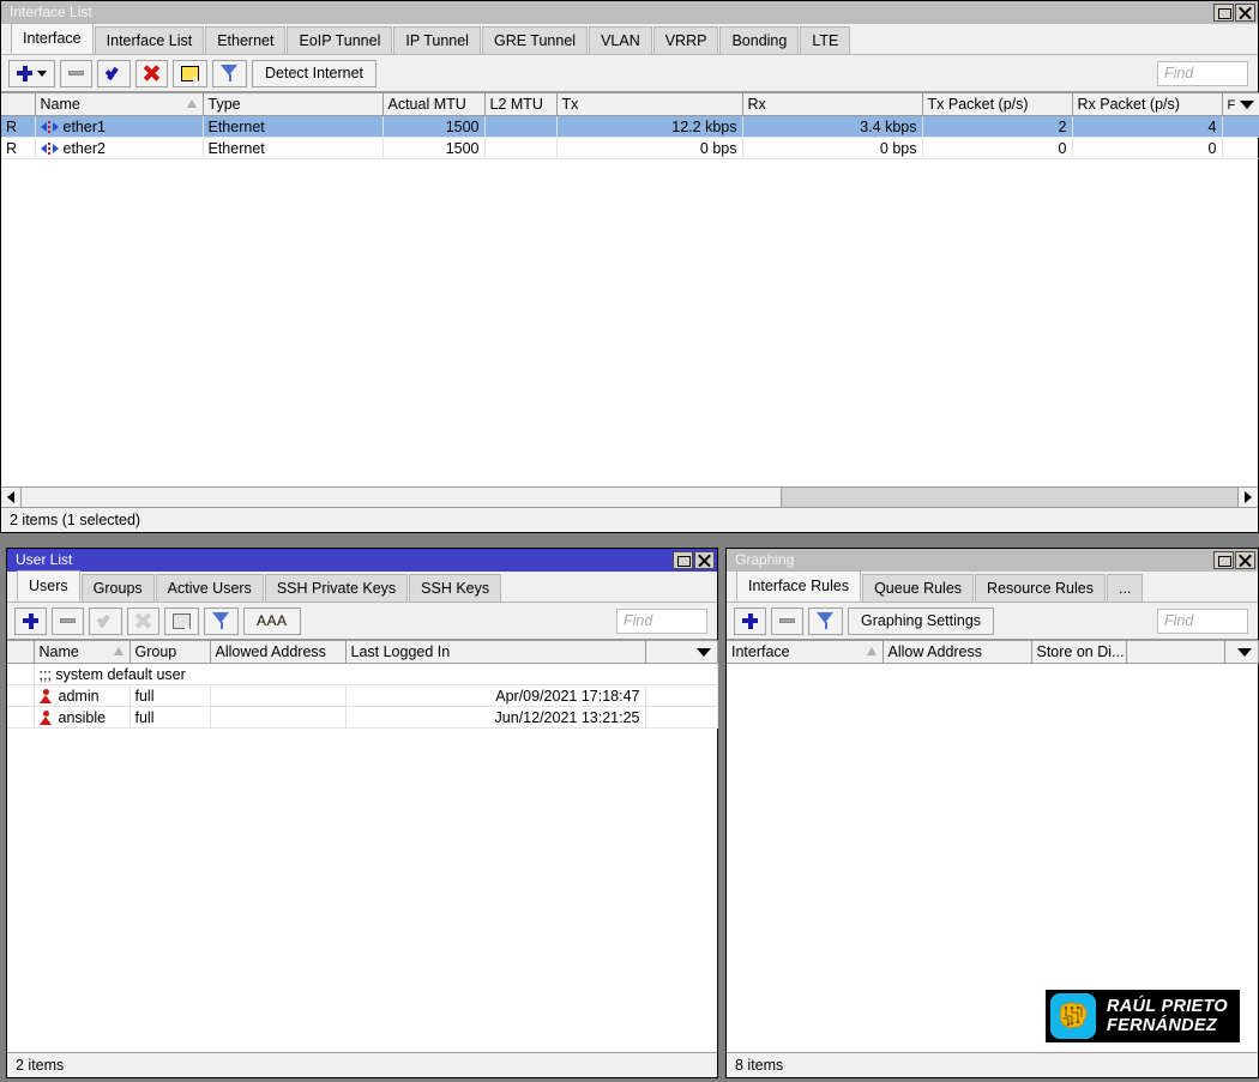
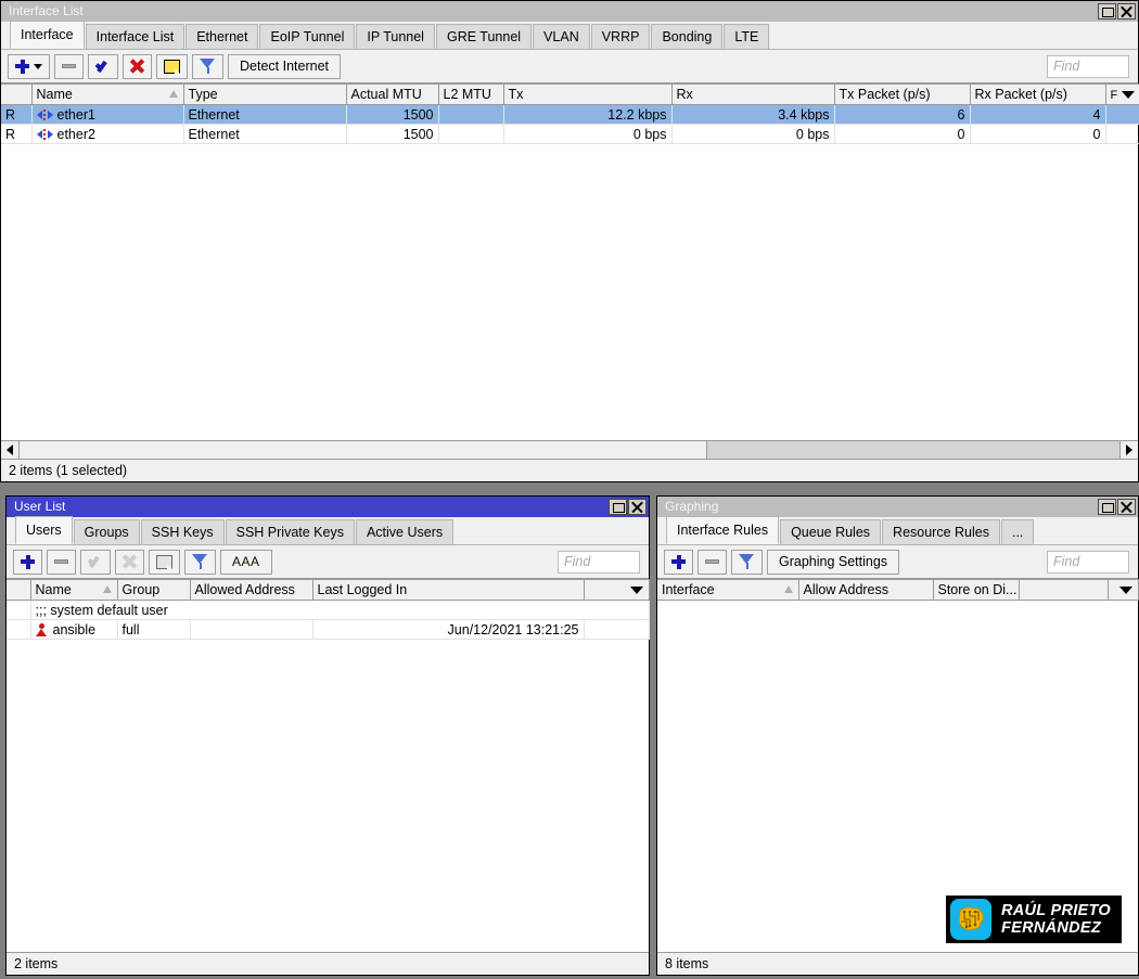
  Interface List
  Interface
  Interface List
  Ethernet
  EoIP Tunnel
  IP Tunnel
  GRE Tunnel
  VLAN
  VRRP
  Bonding
  LTE
  Detect Internet
  Find
  	Name	Type	Actual MTU	L2 MTU	Tx	Rx	Tx Packet (p/s)	Rx Packet (p/s)	F
- R	ether1	Ethernet	1500		12.2 kbps	3.4 kbps	2	4
+ R	ether1	Ethernet	1500		12.2 kbps	3.4 kbps	6	4
  R	ether2	Ethernet	1500		0 bps	0 bps	0	0
  2 items (1 selected)
  User List
  Users
  Groups
- Active Users
+ SSH Keys
  SSH Private Keys
- SSH Keys
+ Active Users
  AAA
  Find
  	Name	Group	Allowed Address	Last Logged In
  	;;; system default user
- 	admin	full		Apr/09/2021 17:18:47
  	ansible	full		Jun/12/2021 13:21:25
  2 items
  Graphing
  Interface Rules
  Queue Rules
  Resource Rules
  ...
  Graphing Settings
  Find
  Interface	Allow Address	Store on Di...
  8 items
  RAÚL PRIETO
  FERNÁNDEZ
